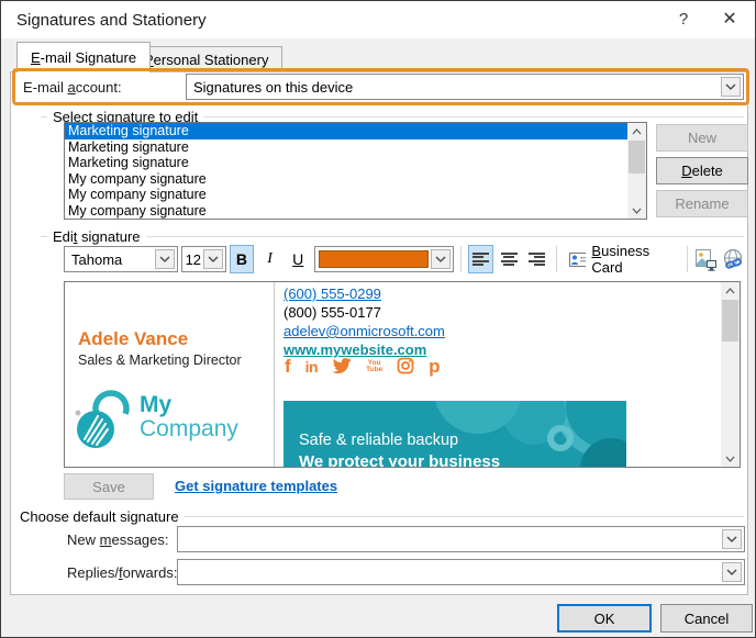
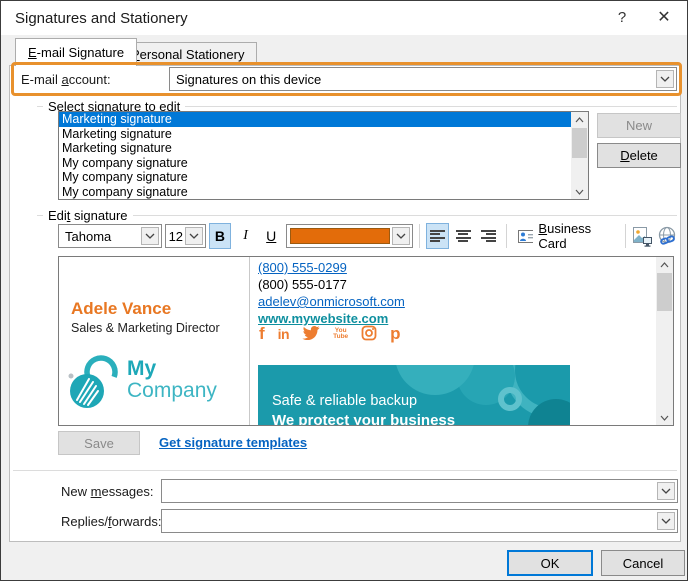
  Signatures and Stationery
  ?
  ✕
  E-mail Signature
  ersonal Stationery
  E-mail account:
  Signatures on this device
  Select signature to edit
  Marketing signature
  Marketing signature
  Marketing signature
  My company signature
  My company signature
  My company signature
  New
  D
  elete
- Rename
  Edit signature
  Tahoma
  12
  B
  I
  U
  Business Card
  Adele Vance
  Sales & Marketing Director
  My
  Company
- (600) 555-0299
+ (800) 555-0299
  (800) 555-0177
  adelev@onmicrosoft.com
  www.mywebsite.com
  f
  in
  p
  Safe & reliable backup
  We protect your business
  Save
  Get signature templates
- Choose default signature
  New messages:
  Replies/forwards:
  OK
  Cancel
